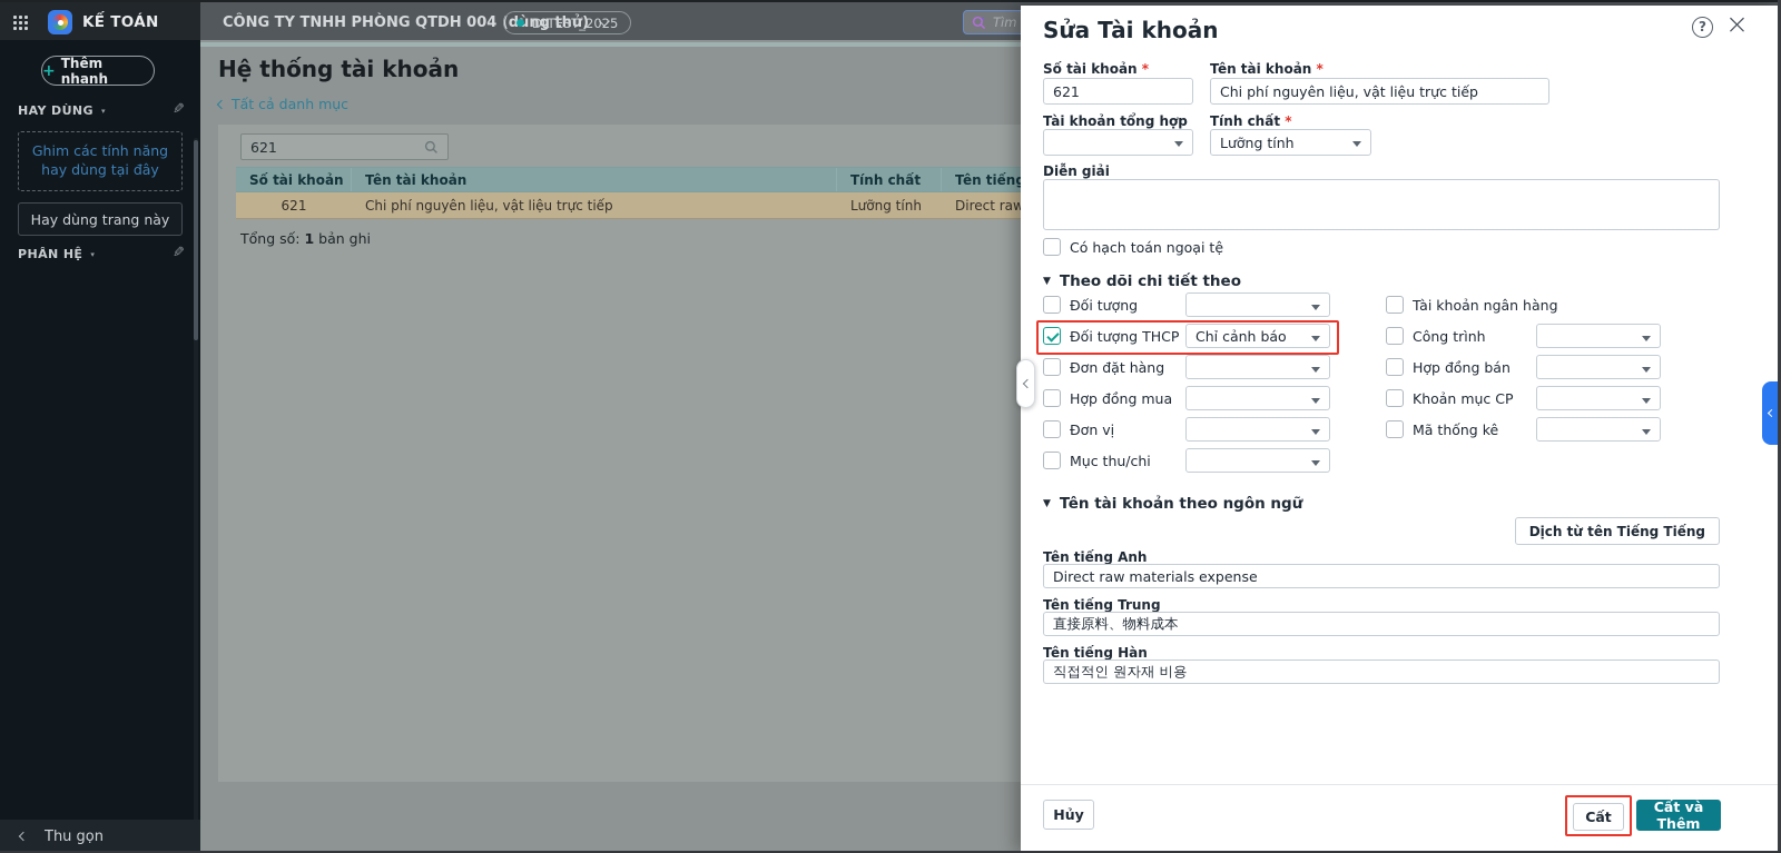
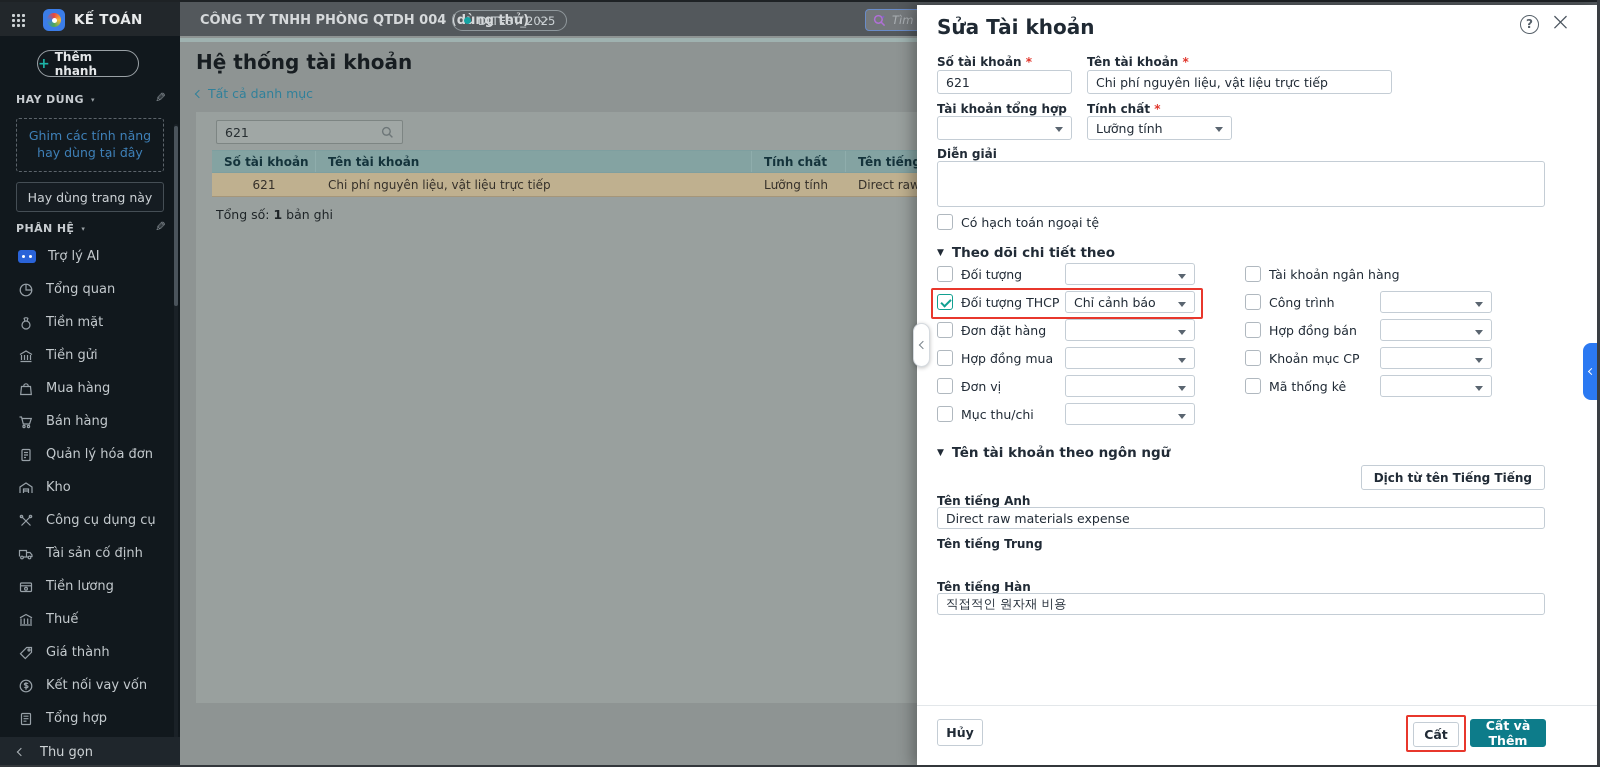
  KẾ TOÁN
  CÔNG TY TNHH PHÒNG QTDH 004 (dng thử)
  DLTEST_2025
  +
  Thêm nhanh
  HAY DÙNG
  ▾
  Ghim các tính năng hay dùng tại đây
  Hay dùng trang này
  PHÂN HỆ
  ▾
+ Trợ lý AI
+ Tổng quan
+ Tiền mặt
+ Tiền gửi
+ Mua hàng
+ Bán hàng
+ Quản lý hóa đơn
+ Kho
+ Công cụ dụng cụ
+ Tài sản cố định
+ Tiền lương
+ Thuế
+ Giá thành
+ Kết nối vay vốn
+ Tổng hợp
  Thu gọn
  Hệ thống tài khoản
  Tất cả danh mục
  621
  Số tài khoản
  Tên tài khoản
  Tính chất
  621
  Chi phí nguyên liệu, vật liệu trực tiếp
  Lưỡng tính
  Tổng số: 1 bản ghi
  Sửa Tài khoản
  Số tài khoản
  621
  Tên tài khoản
  Chi phí nguyên liệu, vật liệu trực tiếp
  Tài khoản tổng hợp
  Tính chất
  Lưỡng tính
  Diễn giải
  Có hạch toán ngoại tệ
  ▼
  Theo dõi chi tiết theo
  Đối tượng
  Đối tượng THCP
  Chỉ cảnh báo
  Đơn đặt hàng
  Hợp đồng mua
  Đơn vị
  Mục thu/chi
  Tài khoản ngân hàng
  Công trình
  Hợp đồng bán
  Khoản mục CP
  Mã thống kê
  ▼
  Tên tài khoản theo ngôn ngữ
  Dịch từ tên Tiếng Tiếng
  Tên tiếng Anh
  Direct raw materials expense
  Tên tiếng Trung
- 直接原料、物料成本
  Tên tiếng Hàn
  직접적인 원자재 비용
  Hủy
  Cất
  Cất và Thêm
